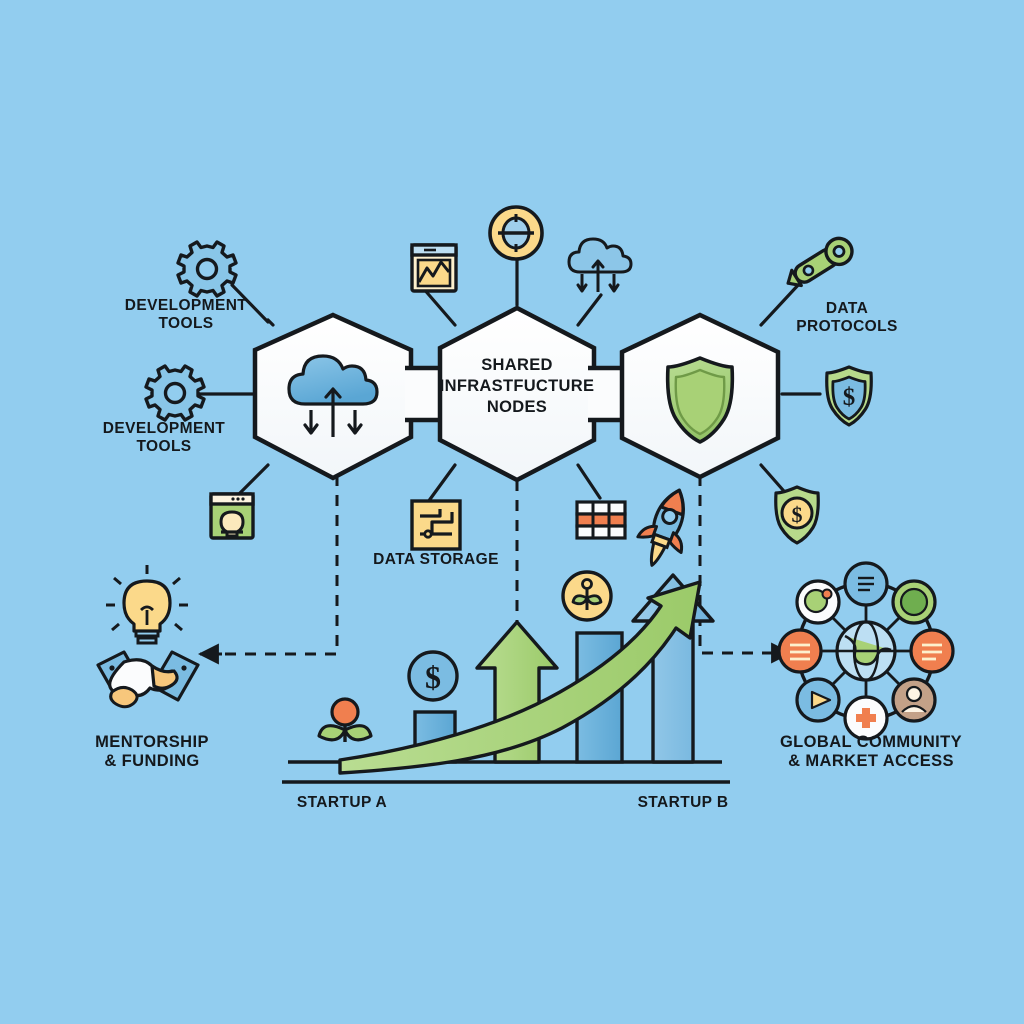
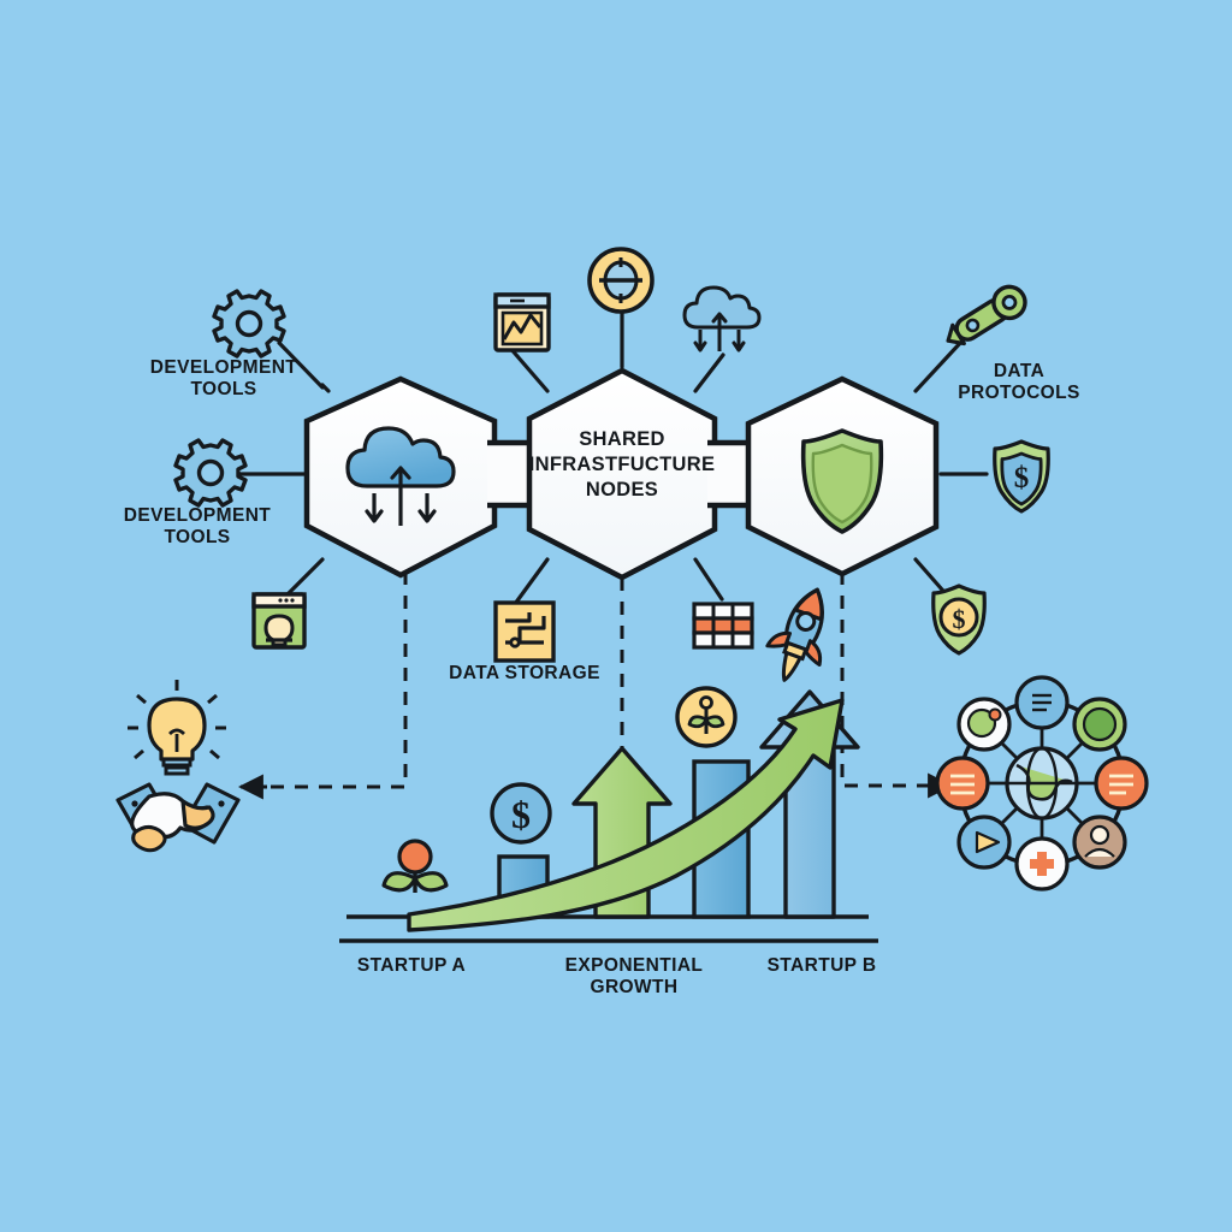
  $
  $
  $
  DEVELOPMENT
  TOOLS
  DEVELOPMENT
  TOOLS
  DATA
  PROTOCOLS
  DATA STORAGE
  SHARED
  INFRASTFUCTURE
  NODES
- MENTORSHIP
- & FUNDING
- GLOBAL COMMUNITY
- & MARKET ACCESS
  STARTUP A
+ EXPONENTIAL GROWTH
  STARTUP B
